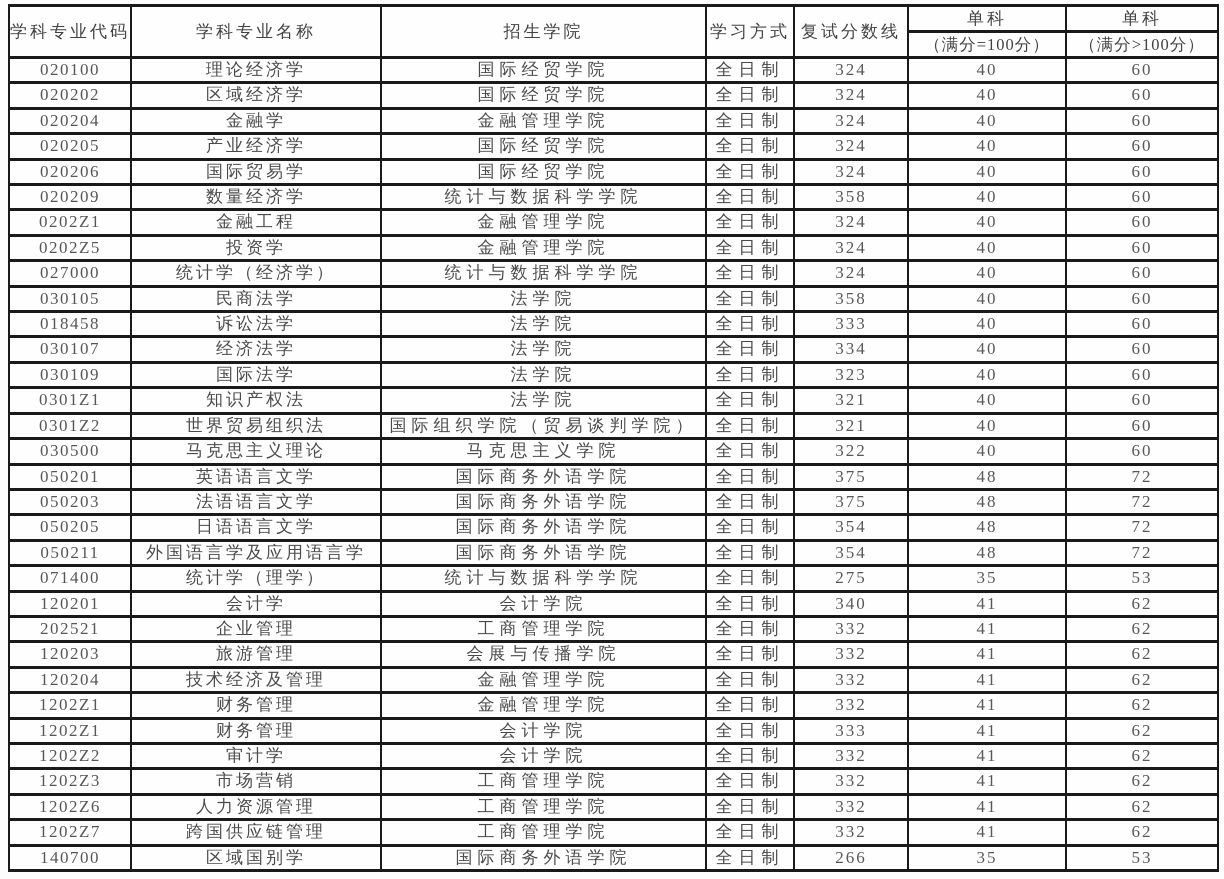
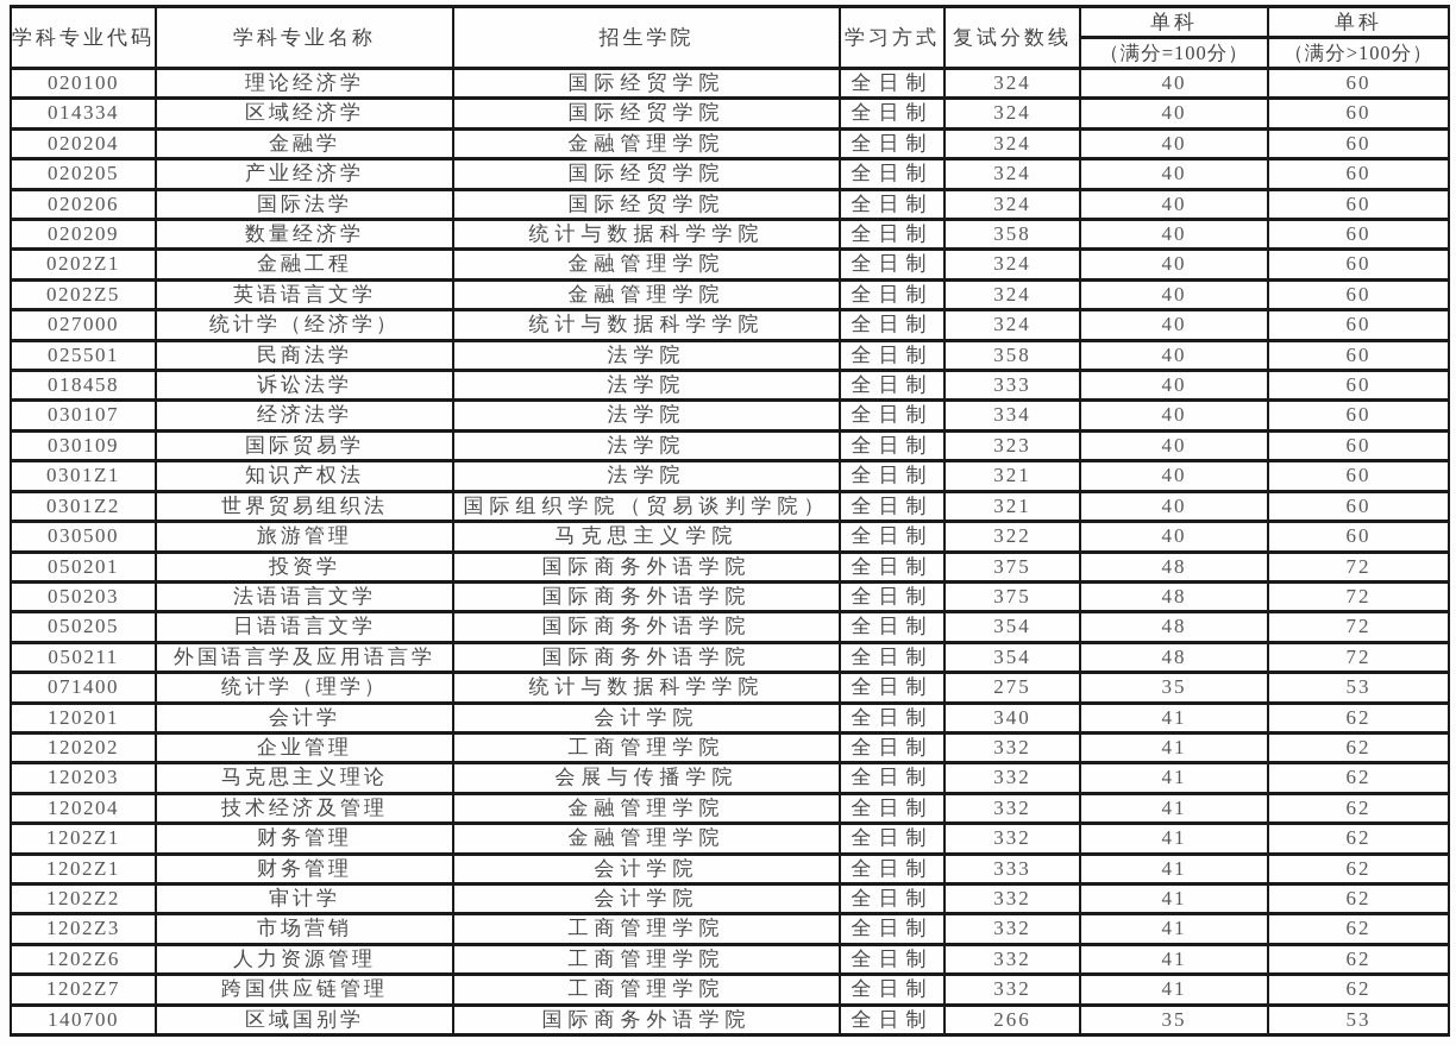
  学科专业代码	学科专业名称	招生学院	学习方式	复试分数线	单科	单科
  （满分=100分）	（满分>100分）
  020100	理论经济学	国际经贸学院	全日制	324	40	60
- 020202	区域经济学	国际经贸学院	全日制	324	40	60
+ 014334	区域经济学	国际经贸学院	全日制	324	40	60
  020204	金融学	金融管理学院	全日制	324	40	60
  020205	产业经济学	国际经贸学院	全日制	324	40	60
- 020206	国际贸易学	国际经贸学院	全日制	324	40	60
+ 020206	国际法学	国际经贸学院	全日制	324	40	60
  020209	数量经济学	统计与数据科学学院	全日制	358	40	60
  0202Z1	金融工程	金融管理学院	全日制	324	40	60
- 0202Z5	投资学	金融管理学院	全日制	324	40	60
+ 0202Z5	英语语言文学	金融管理学院	全日制	324	40	60
  027000	统计学（经济学）	统计与数据科学学院	全日制	324	40	60
- 030105	民商法学	法学院	全日制	358	40	60
+ 025501	民商法学	法学院	全日制	358	40	60
  018458	诉讼法学	法学院	全日制	333	40	60
  030107	经济法学	法学院	全日制	334	40	60
- 030109	国际法学	法学院	全日制	323	40	60
+ 030109	国际贸易学	法学院	全日制	323	40	60
  0301Z1	知识产权法	法学院	全日制	321	40	60
  0301Z2	世界贸易组织法	国际组织学院（贸易谈判学院）	全日制	321	40	60
- 030500	马克思主义理论	马克思主义学院	全日制	322	40	60
+ 030500	旅游管理	马克思主义学院	全日制	322	40	60
- 050201	英语语言文学	国际商务外语学院	全日制	375	48	72
+ 050201	投资学	国际商务外语学院	全日制	375	48	72
  050203	法语语言文学	国际商务外语学院	全日制	375	48	72
  050205	日语语言文学	国际商务外语学院	全日制	354	48	72
  050211	外国语言学及应用语言学	国际商务外语学院	全日制	354	48	72
  071400	统计学（理学）	统计与数据科学学院	全日制	275	35	53
  120201	会计学	会计学院	全日制	340	41	62
- 202521	企业管理	工商管理学院	全日制	332	41	62
+ 120202	企业管理	工商管理学院	全日制	332	41	62
- 120203	旅游管理	会展与传播学院	全日制	332	41	62
+ 120203	马克思主义理论	会展与传播学院	全日制	332	41	62
  120204	技术经济及管理	金融管理学院	全日制	332	41	62
  1202Z1	财务管理	金融管理学院	全日制	332	41	62
  1202Z1	财务管理	会计学院	全日制	333	41	62
  1202Z2	审计学	会计学院	全日制	332	41	62
  1202Z3	市场营销	工商管理学院	全日制	332	41	62
  1202Z6	人力资源管理	工商管理学院	全日制	332	41	62
  1202Z7	跨国供应链管理	工商管理学院	全日制	332	41	62
  140700	区域国别学	国际商务外语学院	全日制	266	35	53
